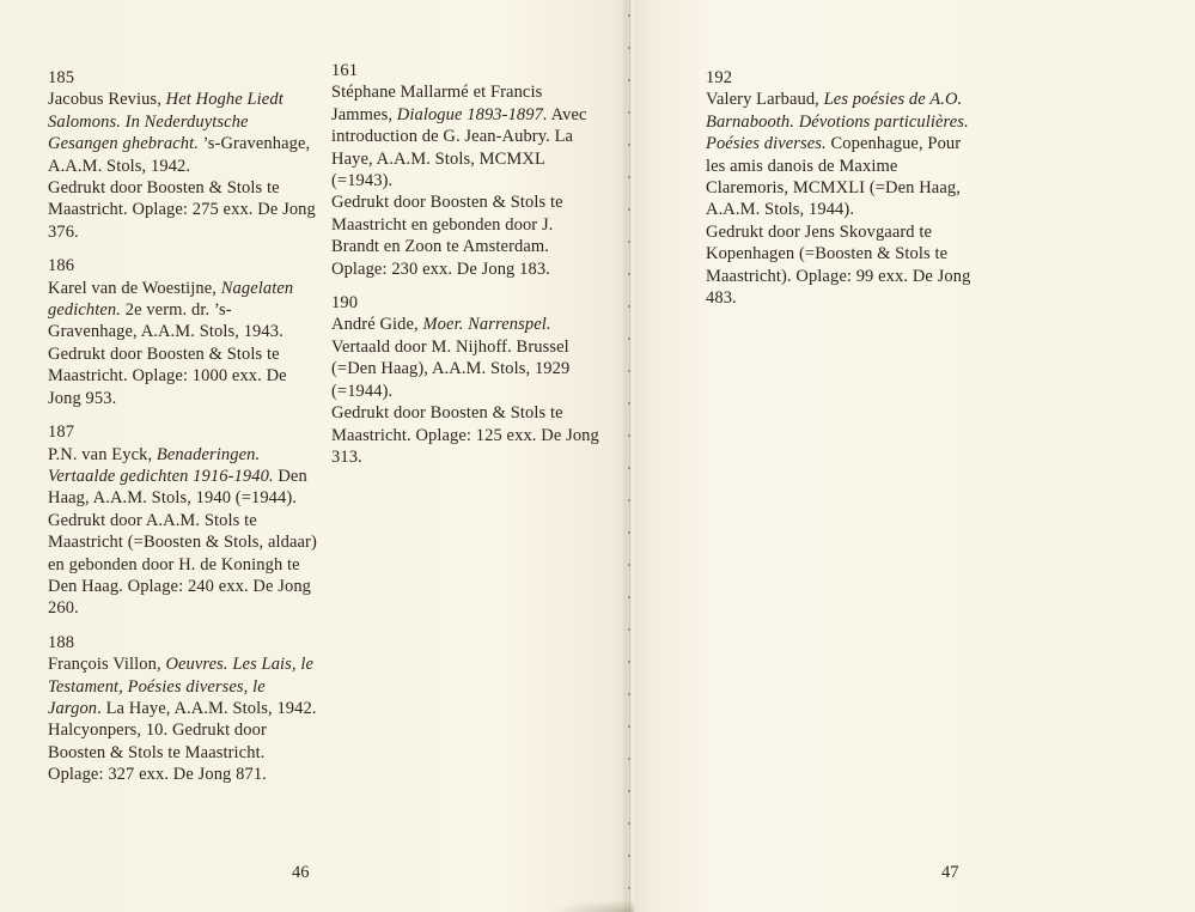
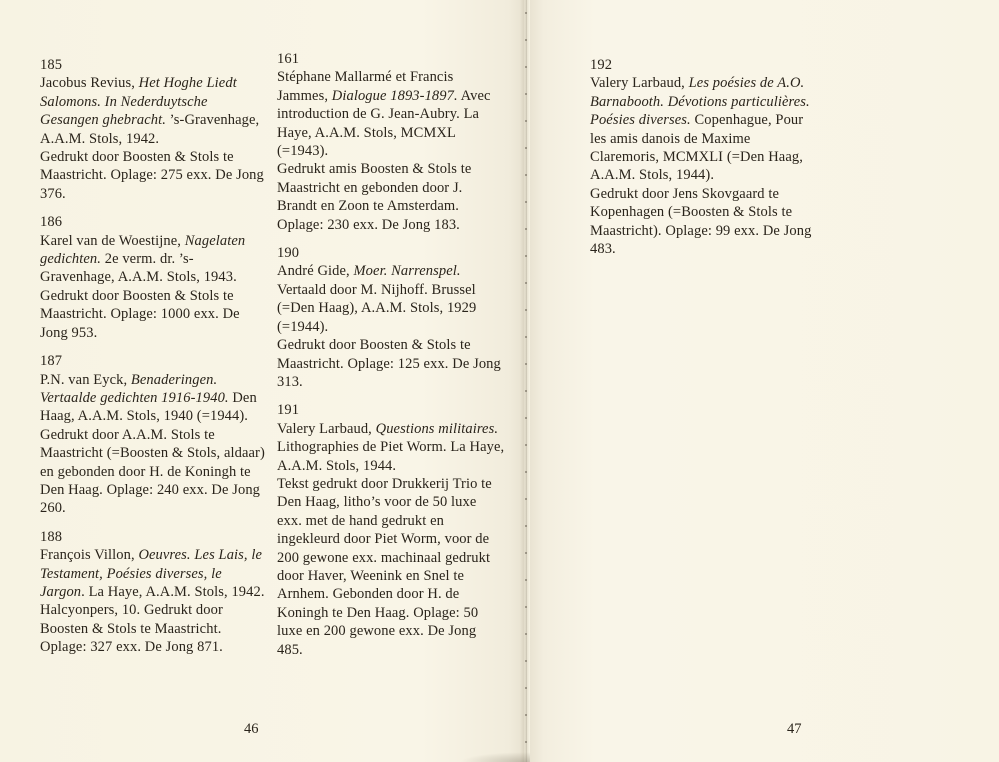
  185
  Jacobus Revius, Het Hoghe Liedt Salomons. In Nederduytsche Gesangen ghebracht. ’s-Gravenhage, A.A.M. Stols, 1942.
  Gedrukt door Boosten & Stols te Maastricht. Oplage: 275 exx. De Jong 376.
  186
  Karel van de Woestijne, Nagelaten gedichten. 2e verm. dr. ’s-Gravenhage, A.A.M. Stols, 1943.
  Gedrukt door Boosten & Stols te Maastricht. Oplage: 1000 exx. De Jong 953.
  187
  P.N. van Eyck, Benaderingen. Vertaalde gedichten 1916-1940. Den Haag, A.A.M. Stols, 1940 (=1944).
  Gedrukt door A.A.M. Stols te Maastricht (=Boosten & Stols, aldaar) en gebonden door H. de Koningh te Den Haag. Oplage: 240 exx. De Jong 260.
  188
  François Villon, Oeuvres. Les Lais, le Testament, Poésies diverses, le Jargon. La Haye, A.A.M. Stols, 1942.
  Halcyonpers, 10. Gedrukt door Boosten & Stols te Maastricht. Oplage: 327 exx. De Jong 871.
  161
  Stéphane Mallarmé et Francis Jammes, Dialogue 1893-1897. Avec introduction de G. Jean-Aubry. La Haye, A.A.M. Stols, MCMXL (=1943).
- Gedrukt door Boosten & Stols te Maastricht en gebonden door J. Brandt en Zoon te Amsterdam. Oplage: 230 exx. De Jong 183.
+ Gedrukt amis Boosten & Stols te Maastricht en gebonden door J. Brandt en Zoon te Amsterdam. Oplage: 230 exx. De Jong 183.
  190
  André Gide, Moer. Narrenspel. Vertaald door M. Nijhoff. Brussel (=Den Haag), A.A.M. Stols, 1929 (=1944).
  Gedrukt door Boosten & Stols te Maastricht. Oplage: 125 exx. De Jong 313.
+ 191
+ Valery Larbaud, Questions militaires. Lithographies de Piet Worm. La Haye, A.A.M. Stols, 1944.
+ Tekst gedrukt door Drukkerij Trio te Den Haag, litho’s voor de 50 luxe exx. met de hand gedrukt en ingekleurd door Piet Worm, voor de 200 gewone exx. machinaal gedrukt door Haver, Weenink en Snel te Arnhem. Gebonden door H. de Koningh te Den Haag. Oplage: 50 luxe en 200 gewone exx. De Jong 485.
  46
  192
  Valery Larbaud, Les poésies de A.O. Barnabooth. Dévotions particulières. Poésies diverses. Copenhague, Pour les amis danois de Maxime Claremoris, MCMXLI (=Den Haag, A.A.M. Stols, 1944).
  Gedrukt door Jens Skovgaard te Kopenhagen (=Boosten & Stols te Maastricht). Oplage: 99 exx. De Jong 483.
  47
